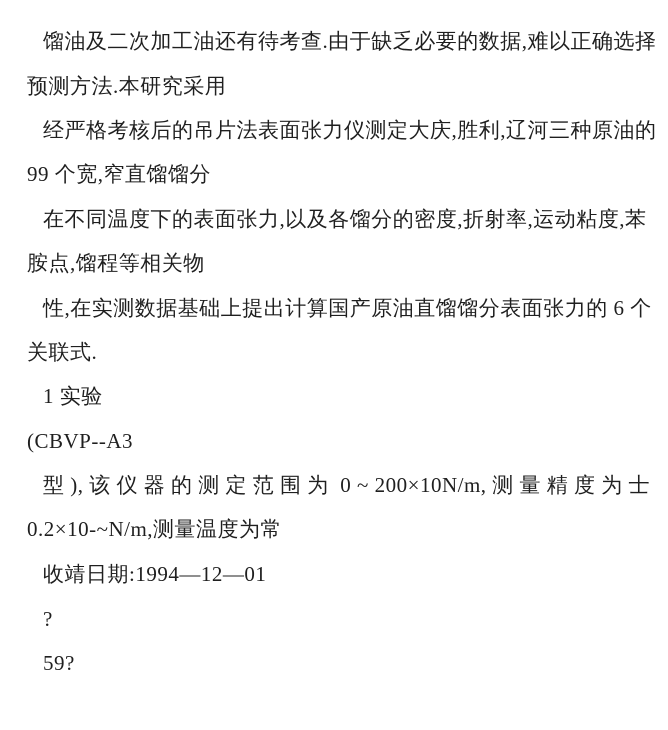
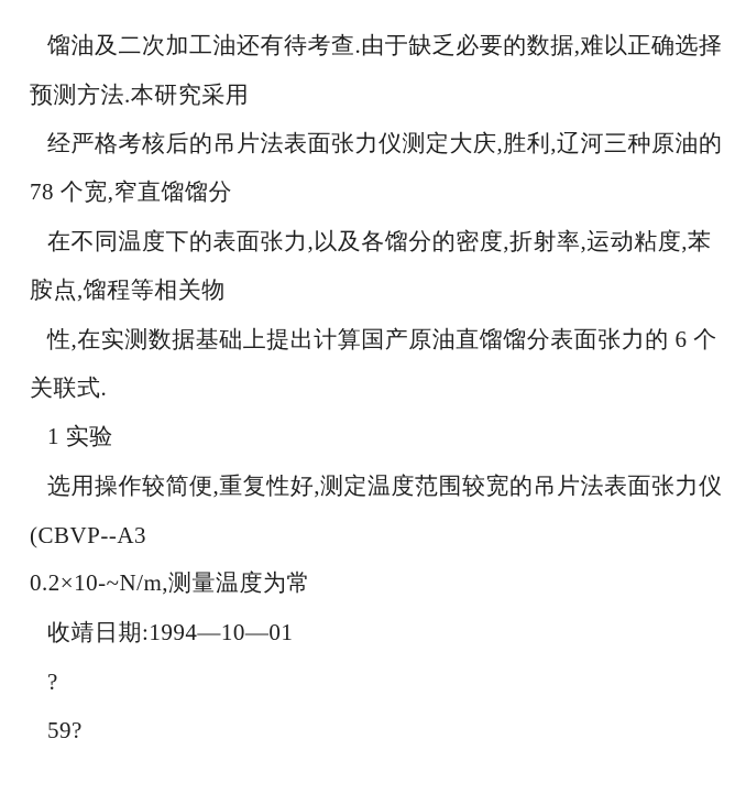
  馏油及二次加工油还有待考查.由于缺乏必要的数据,难以正确选择
  预测方法.本研究采用
  经严格考核后的吊片法表面张力仪测定大庆,胜利,辽河三种原油的
- 99 个宽,窄直馏馏分
+ 78 个宽,窄直馏馏分
  在不同温度下的表面张力,以及各馏分的密度,折射率,运动粘度,苯
  胺点,馏程等相关物
  性,在实测数据基础上提出计算国产原油直馏馏分表面张力的 6 个
  关联式.
  1 实验
+ 选用操作较简便,重复性好,测定温度范围较宽的吊片法表面张力仪
  (CBVP--A3
- 型 ), 该 仪 器 的 测 定 范 围 为 0 ~ 200×10N/m, 测 量 精 度 为 士
  0.2×10-~N/m,测量温度为常
- 收靖日期:1994—12—01
+ 收靖日期:1994—10—01
  ?
  59?
